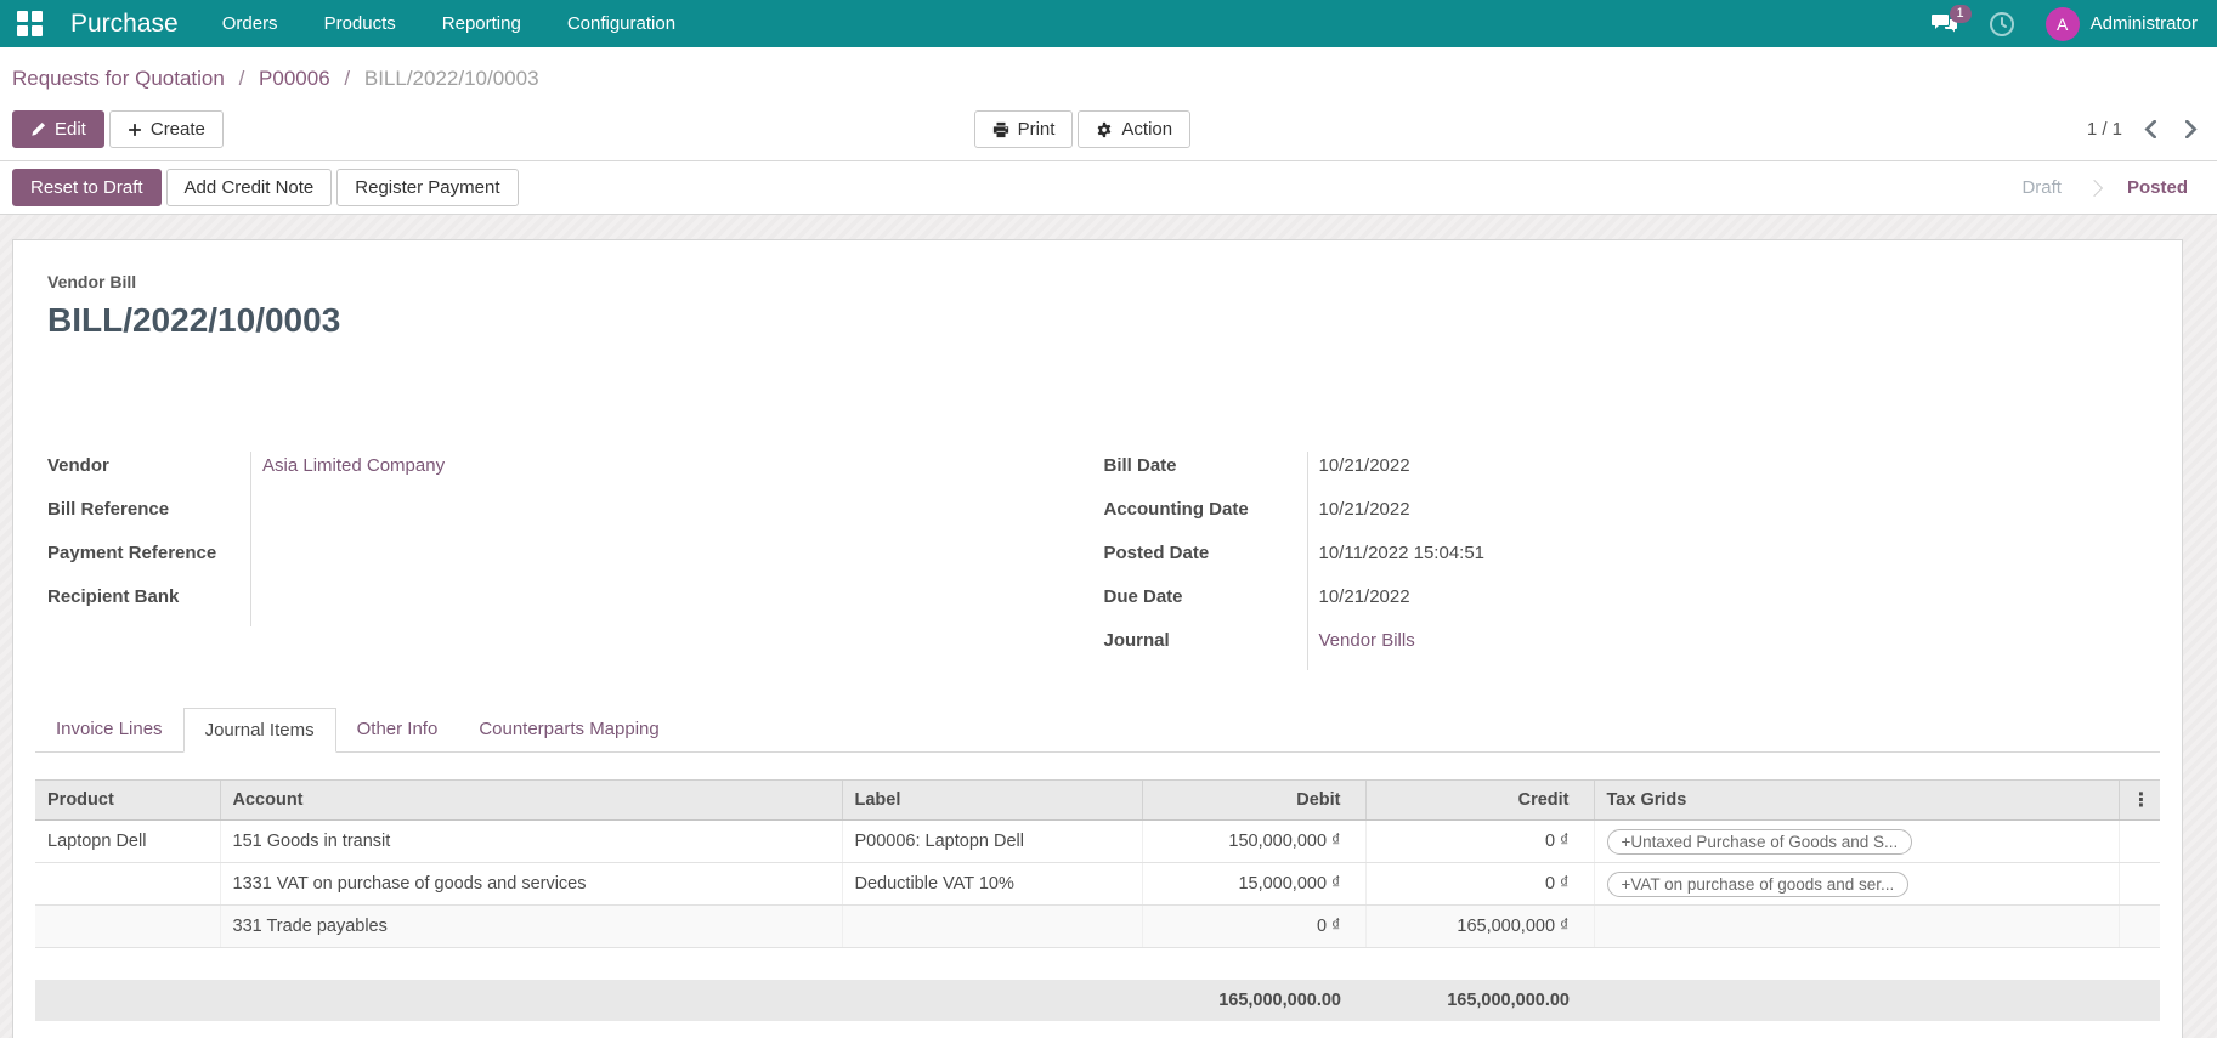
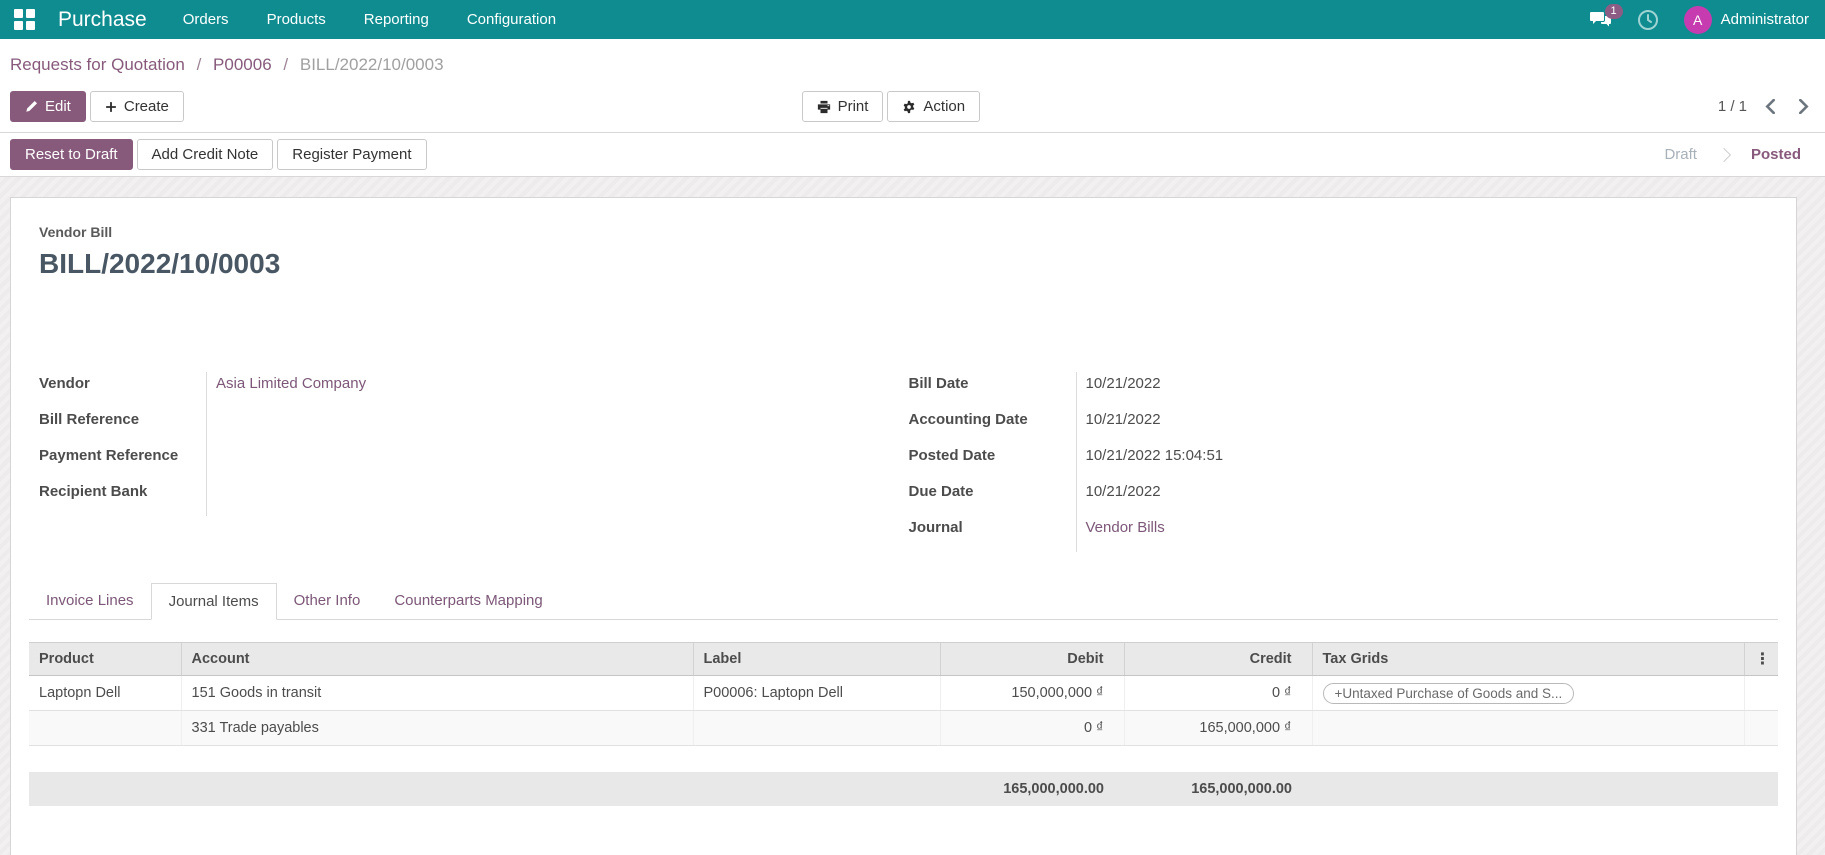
  Purchase
  Orders
  Products
  Reporting
  Configuration
  1
  A
  Administrator
  Requests for Quotation / P00006 / BILL/2022/10/0003
  Edit
  Create
  Print
  Action
  1 / 1
  Reset to Draft
  Add Credit Note
  Register Payment
  Draft
  Posted
  Vendor Bill
  BILL/2022/10/0003
  Vendor
  Asia Limited Company
  Bill Reference
  Payment Reference
  Recipient Bank
  Bill Date
  10/21/2022
  Accounting Date
  10/21/2022
  Posted Date
- 10/11/2022 15:04:51
+ 10/21/2022 15:04:51
  Due Date
  10/21/2022
  Journal
  Vendor Bills
  Invoice Lines
  Journal Items
  Other Info
  Counterparts Mapping
  Product	Account	Label	Debit	Credit	Tax Grids	⋮
  Laptopn Dell	151 Goods in transit	P00006: Laptopn Dell	150,000,000 ₫	0 ₫	+Untaxed Purchase of Goods and S...
- 	1331 VAT on purchase of goods and services	Deductible VAT 10%	15,000,000 ₫	0 ₫	+VAT on purchase of goods and ser...
  	331 Trade payables		0 ₫	165,000,000 ₫
  			165,000,000.00	165,000,000.00
